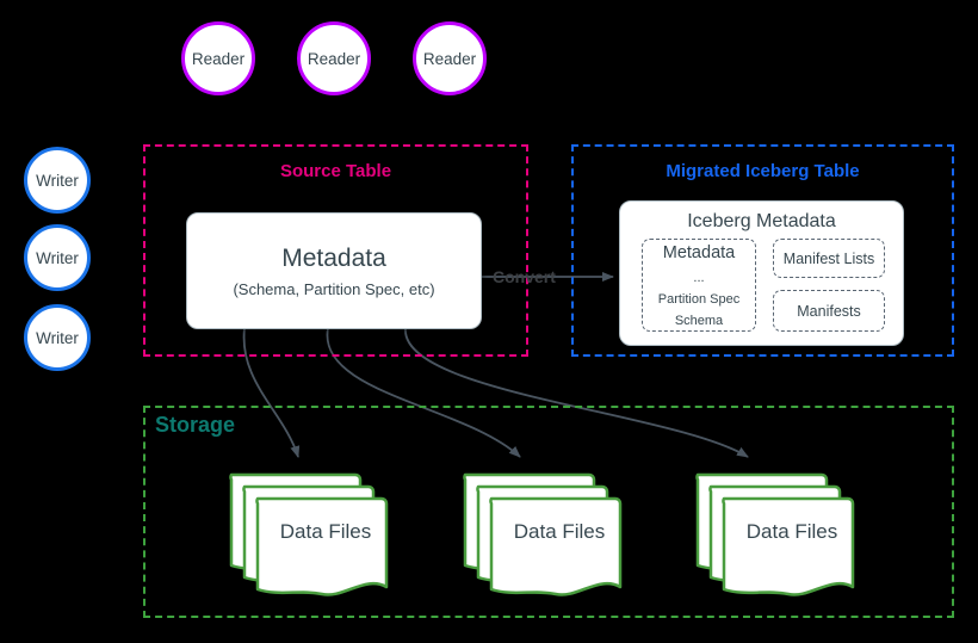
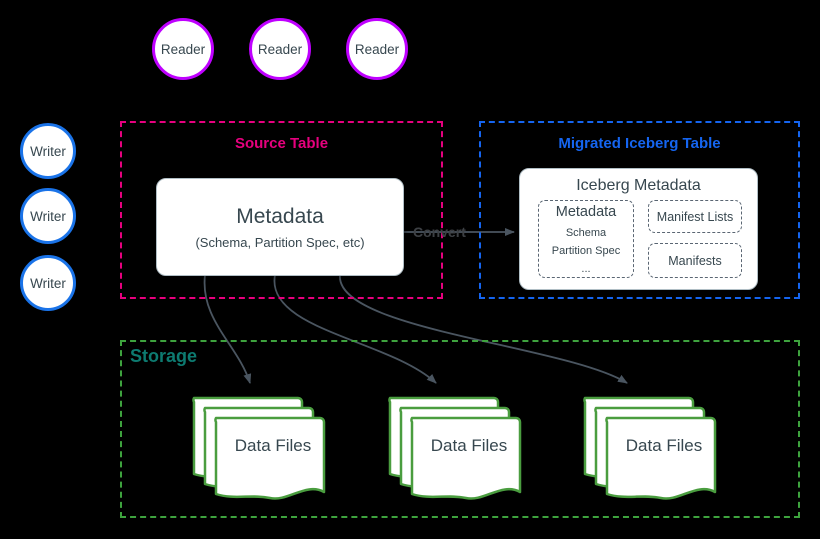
  Reader
  Reader
  Reader
  Writer
  Writer
  Writer
  Source Table
  Metadata
  (Schema, Partition Spec, etc)
  Convert
  Migrated Iceberg Table
  Iceberg Metadata
  Metadata
- ...
+ Schema
  Partition Spec
- Schema
+ ...
  Manifest Lists
  Manifests
  Storage
  Data Files
  Data Files
  Data Files
